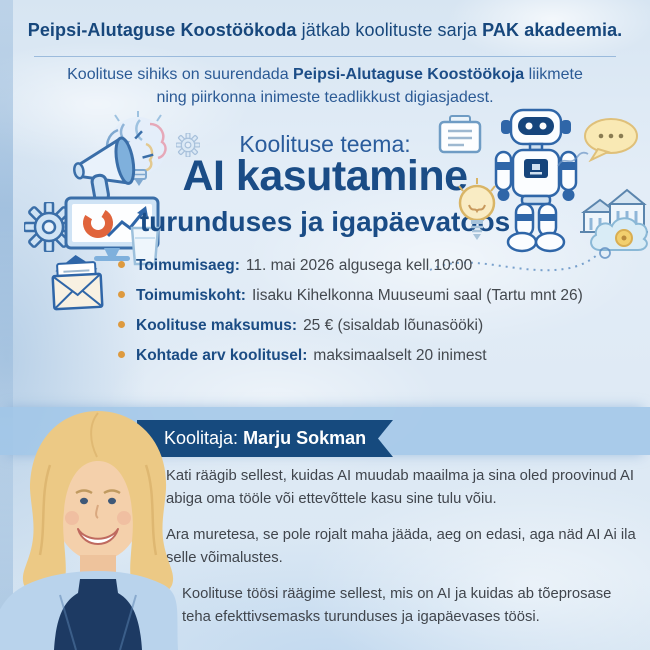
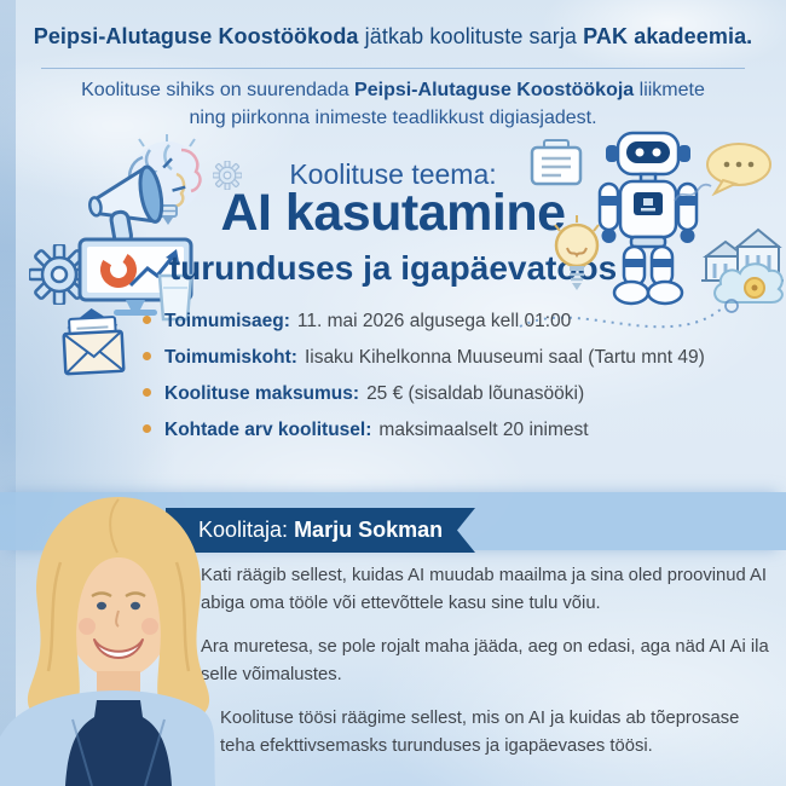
  Peipsi-Alutaguse Koostöökoda jätkab koolituste sarja PAK akadeemia.
  Koolituse sihiks on suurendada Peipsi-Alutaguse Koostöökoja liikmete ning piirkonna inimeste teadlikkust digiasjadest.
  Koolituse teema:
  AI kasutamine
  turunduses ja igapäevatöös
- Toimumisaeg: 11. mai 2026 algusega kell 10:00
+ Toimumisaeg: 11. mai 2026 algusega kell 01:00
- Toimumiskoht: Iisaku Kihelkonna Muuseumi saal (Tartu mnt 26)
+ Toimumiskoht: Iisaku Kihelkonna Muuseumi saal (Tartu mnt 49)
  Koolituse maksumus: 25 € (sisaldab lõunasööki)
  Kohtade arv koolitusel: maksimaalselt 20 inimest
  Koolitaja: Marju Sokman
  Kati räägib sellest, kuidas AI muudab maailma ja sina oled proovinud AI abiga oma tööle või ettevõttele kasu sine tulu võiu.
  Ara muretesa, se pole rojalt maha jääda, aeg on edasi, aga näd AI Ai ila selle võimalustes.
  Koolituse töösi räägime sellest, mis on AI ja kuidas ab tõeprosase teha efekttivsemasks turunduses ja igapäevases töösi.
